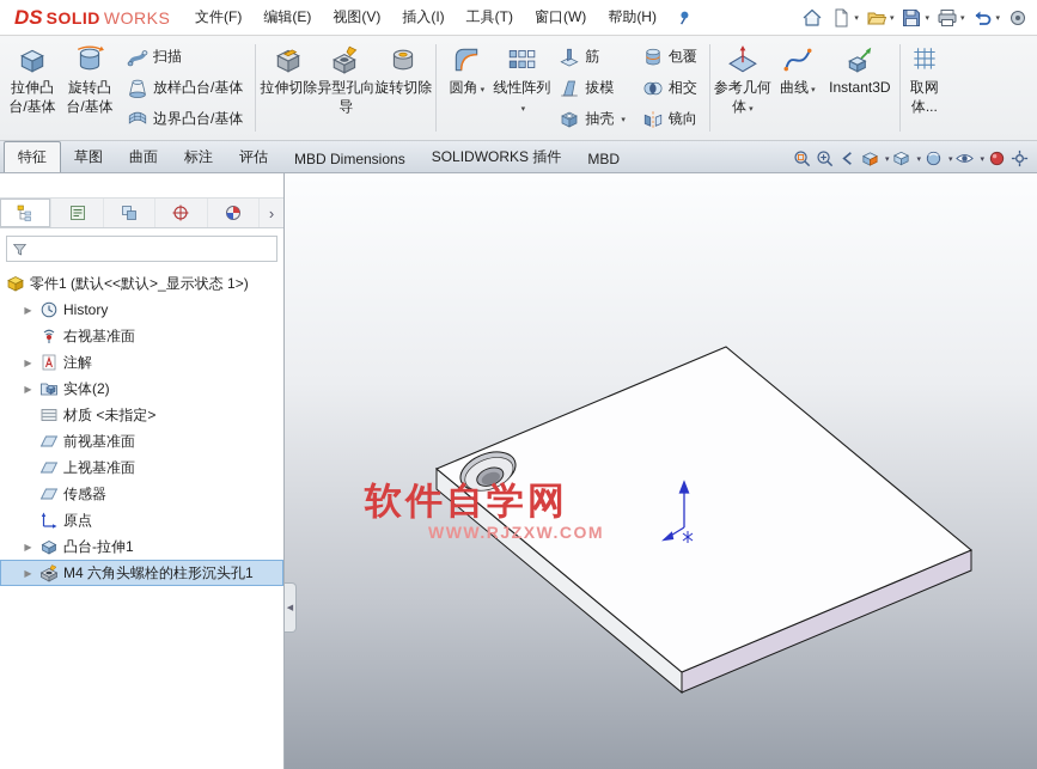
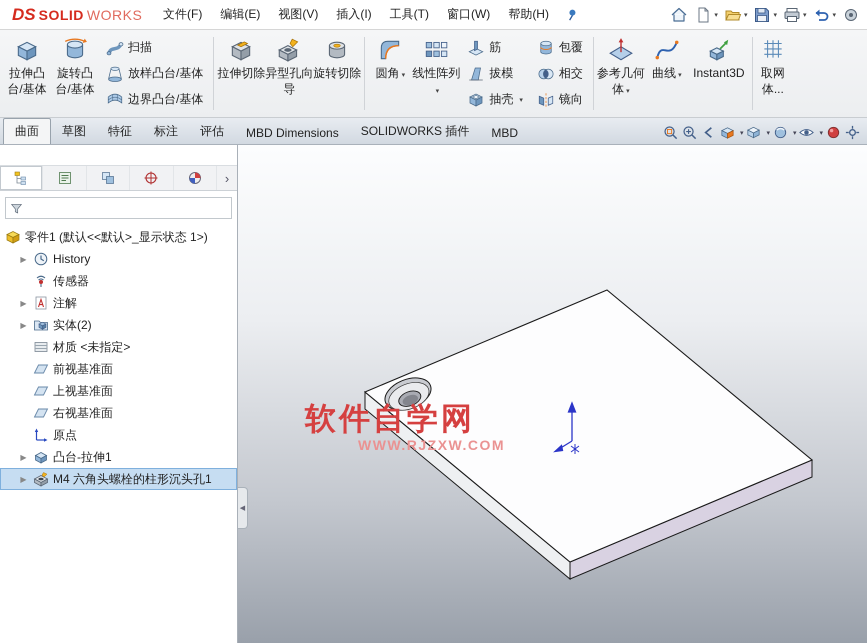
  DS
  SOLID
  WORKS
  文件(F)
  编辑(E)
  视图(V)
  插入(I)
  工具(T)
  窗口(W)
  帮助(H)
  拉伸凸台/基体
  旋转凸台/基体
  扫描
  放样凸台/基体
  边界凸台/基体
  拉伸切除
  异型孔向导
  旋转切除
  线性阵列
  筋
  拔模
  抽壳
  包覆
  相交
  镜向
  参考几何体
  Instant3D
  取网体...
- 特征
+ 曲面
  草图
- 曲面
+ 特征
  标注
  评估
  MBD Dimensions
  SOLIDWORKS 插件
  MBD
  ›
  零件1 (默认<<默认>_显示状态 1>)
  ▶
  History
- 右视基准面
+ 传感器
  ▶
  注解
  ▶
  实体(2)
  材质 <未指定>
  前视基准面
  上视基准面
- 传感器
+ 右视基准面
  原点
  ▶
  凸台-拉伸1
  ▶
  M4 六角头螺栓的柱形沉头孔1
  软件自学网
  WWW.RJZXW.COM
